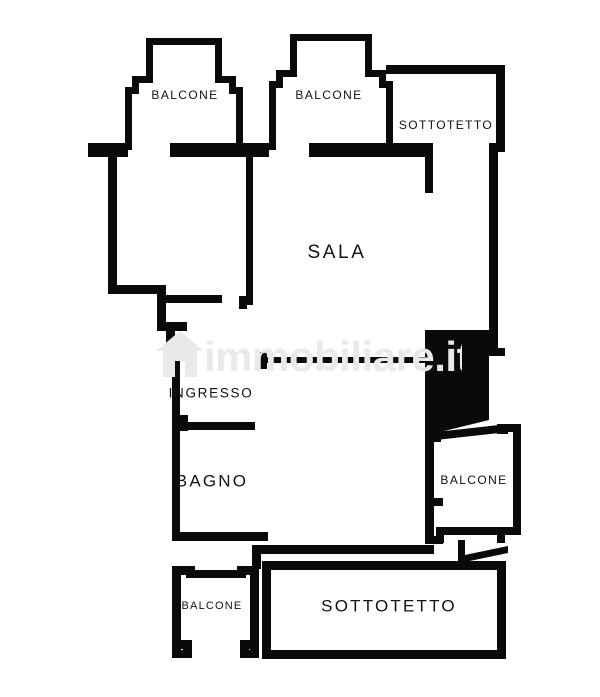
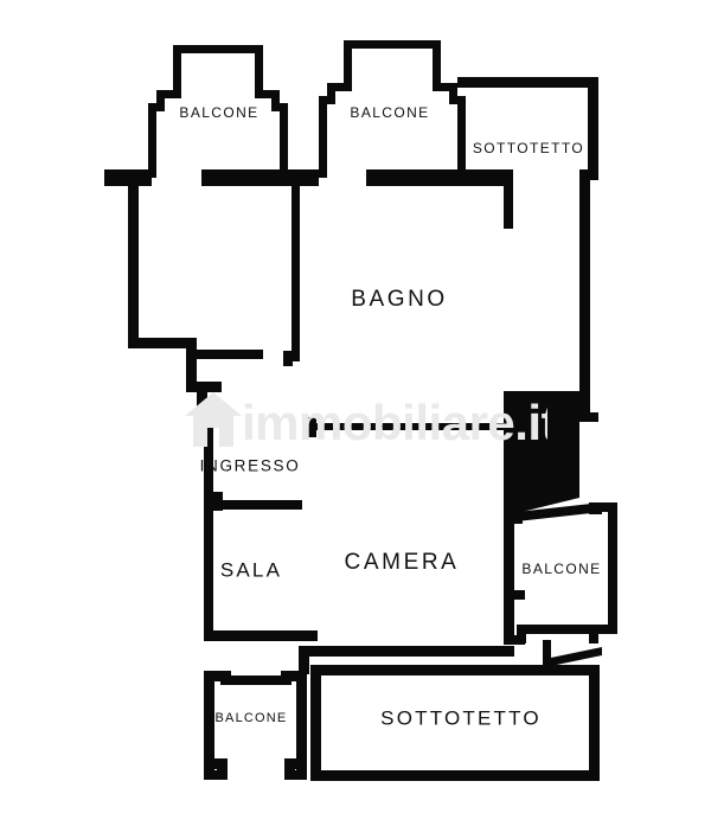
  BALCONE
  BALCONE
  SOTTOTETTO
- SALA
+ BAGNO
  INGRESSO
- BAGNO
+ SALA
+ CAMERA
  BALCONE
  BALCONE
  SOTTOTETTO
  immobiliare.i
